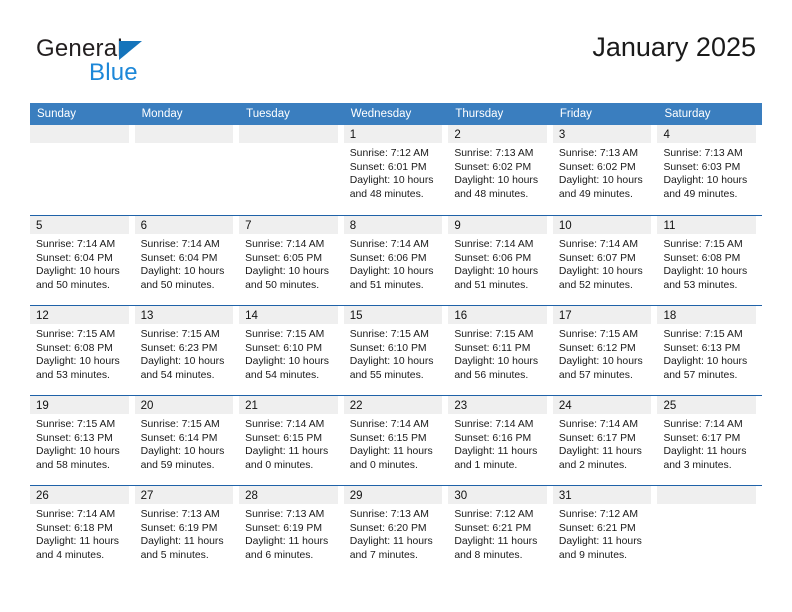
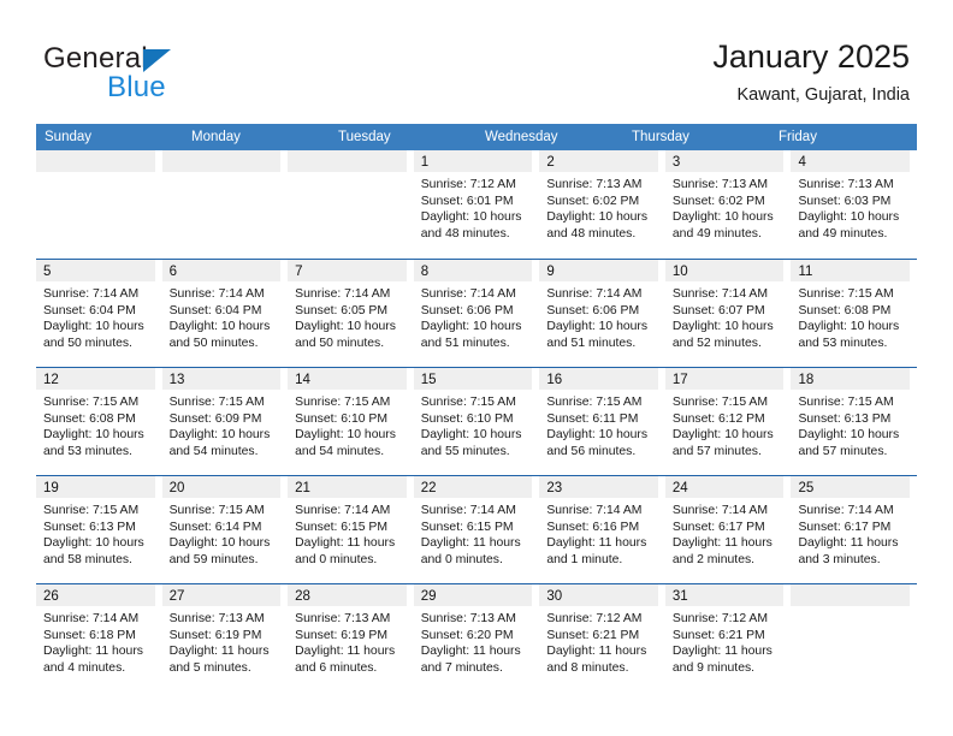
  General
  Blue
  January 2025
+ Kawant, Gujarat, India
  Sunday
  Monday
  Tuesday
  Wednesday
  Thursday
  Friday
- Saturday
  1
  Sunrise: 7:12 AM
  Sunset: 6:01 PM
  Daylight: 10 hours
  and 48 minutes.
  2
  Sunrise: 7:13 AM
  Sunset: 6:02 PM
  Daylight: 10 hours
  and 48 minutes.
  3
  Sunrise: 7:13 AM
  Sunset: 6:02 PM
  Daylight: 10 hours
  and 49 minutes.
  4
  Sunrise: 7:13 AM
  Sunset: 6:03 PM
  Daylight: 10 hours
  and 49 minutes.
  5
  Sunrise: 7:14 AM
  Sunset: 6:04 PM
  Daylight: 10 hours
  and 50 minutes.
  6
  Sunrise: 7:14 AM
  Sunset: 6:04 PM
  Daylight: 10 hours
  and 50 minutes.
  7
  Sunrise: 7:14 AM
  Sunset: 6:05 PM
  Daylight: 10 hours
  and 50 minutes.
  8
  Sunrise: 7:14 AM
  Sunset: 6:06 PM
  Daylight: 10 hours
  and 51 minutes.
  9
  Sunrise: 7:14 AM
  Sunset: 6:06 PM
  Daylight: 10 hours
  and 51 minutes.
  10
  Sunrise: 7:14 AM
  Sunset: 6:07 PM
  Daylight: 10 hours
  and 52 minutes.
  11
  Sunrise: 7:15 AM
  Sunset: 6:08 PM
  Daylight: 10 hours
  and 53 minutes.
  12
  Sunrise: 7:15 AM
  Sunset: 6:08 PM
  Daylight: 10 hours
  and 53 minutes.
  13
  Sunrise: 7:15 AM
- Sunset: 6:23 PM
+ Sunset: 6:09 PM
  Daylight: 10 hours
  and 54 minutes.
  14
  Sunrise: 7:15 AM
  Sunset: 6:10 PM
  Daylight: 10 hours
  and 54 minutes.
  15
  Sunrise: 7:15 AM
  Sunset: 6:10 PM
  Daylight: 10 hours
  and 55 minutes.
  16
  Sunrise: 7:15 AM
  Sunset: 6:11 PM
  Daylight: 10 hours
  and 56 minutes.
  17
  Sunrise: 7:15 AM
  Sunset: 6:12 PM
  Daylight: 10 hours
  and 57 minutes.
  18
  Sunrise: 7:15 AM
  Sunset: 6:13 PM
  Daylight: 10 hours
  and 57 minutes.
  19
  Sunrise: 7:15 AM
  Sunset: 6:13 PM
  Daylight: 10 hours
  and 58 minutes.
  20
  Sunrise: 7:15 AM
  Sunset: 6:14 PM
  Daylight: 10 hours
  and 59 minutes.
  21
  Sunrise: 7:14 AM
  Sunset: 6:15 PM
  Daylight: 11 hours
  and 0 minutes.
  22
  Sunrise: 7:14 AM
  Sunset: 6:15 PM
  Daylight: 11 hours
  and 0 minutes.
  23
  Sunrise: 7:14 AM
  Sunset: 6:16 PM
  Daylight: 11 hours
  and 1 minute.
  24
  Sunrise: 7:14 AM
  Sunset: 6:17 PM
  Daylight: 11 hours
  and 2 minutes.
  25
  Sunrise: 7:14 AM
  Sunset: 6:17 PM
  Daylight: 11 hours
  and 3 minutes.
  26
  Sunrise: 7:14 AM
  Sunset: 6:18 PM
  Daylight: 11 hours
  and 4 minutes.
  27
  Sunrise: 7:13 AM
  Sunset: 6:19 PM
  Daylight: 11 hours
  and 5 minutes.
  28
  Sunrise: 7:13 AM
  Sunset: 6:19 PM
  Daylight: 11 hours
  and 6 minutes.
  29
  Sunrise: 7:13 AM
  Sunset: 6:20 PM
  Daylight: 11 hours
  and 7 minutes.
  30
  Sunrise: 7:12 AM
  Sunset: 6:21 PM
  Daylight: 11 hours
  and 8 minutes.
  31
  Sunrise: 7:12 AM
  Sunset: 6:21 PM
  Daylight: 11 hours
  and 9 minutes.
